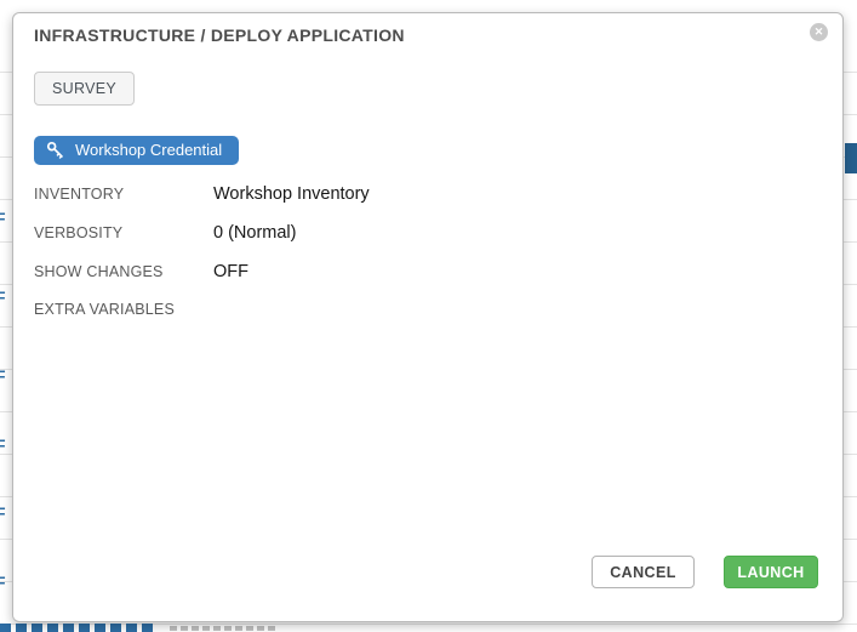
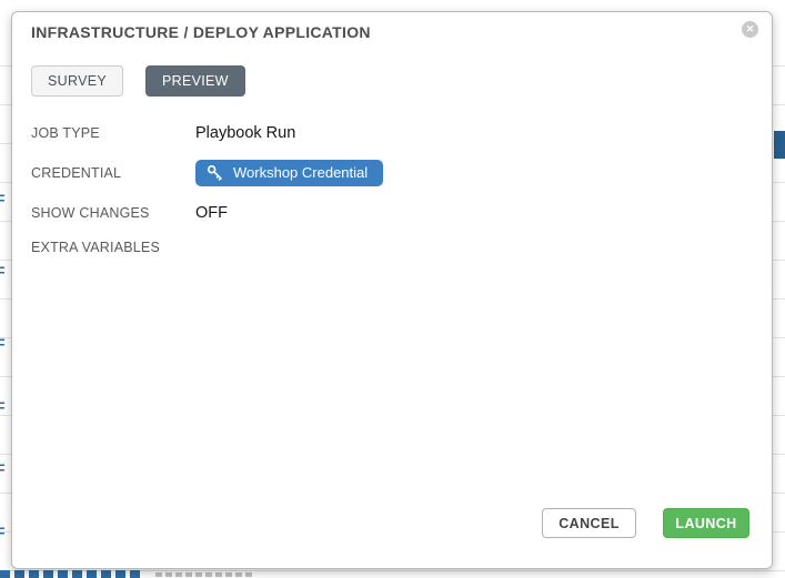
  F
  F
  F
  F
  F
  F
  INFRASTRUCTURE / DEPLOY APPLICATION
  ✕
  SURVEY
+ PREVIEW
+ JOB TYPE
+ Playbook Run
+ CREDENTIAL
  Workshop Credential
- INVENTORY
- Workshop Inventory
- VERBOSITY
- 0 (Normal)
  SHOW CHANGES
  OFF
  EXTRA VARIABLES
  CANCEL
  LAUNCH
